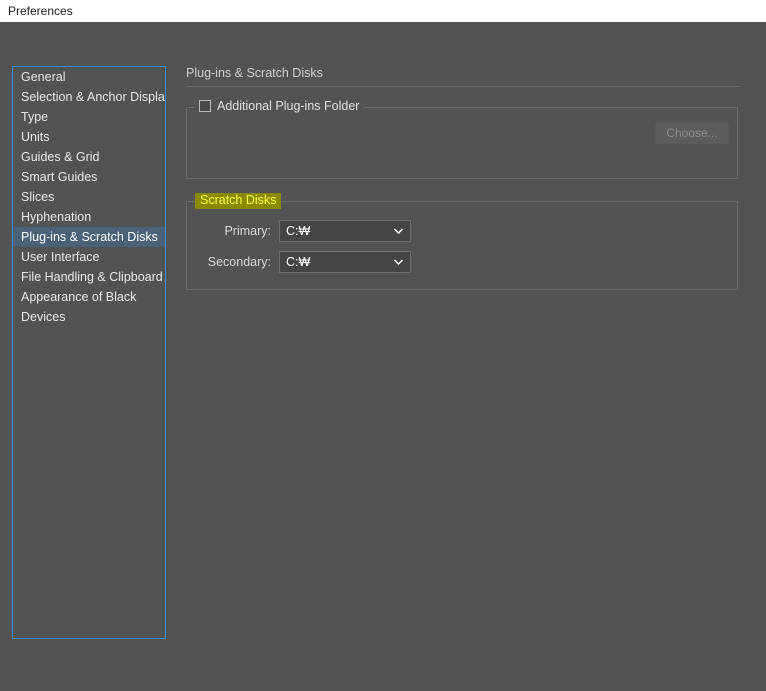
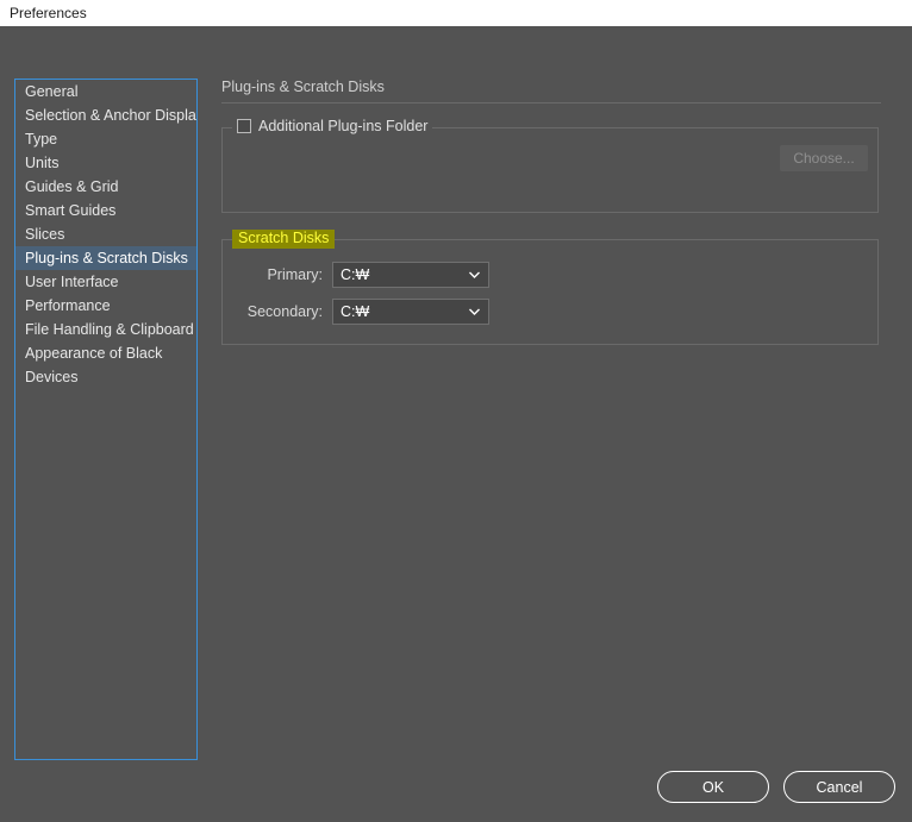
  Preferences
  General
  Selection & Anchor Displa
  Type
  Units
  Guides & Grid
  Smart Guides
  Slices
- Hyphenation
  Plug-ins & Scratch Disks
  User Interface
+ Performance
  File Handling & Clipboard
  Appearance of Black
  Devices
  Plug-ins & Scratch Disks
  Additional Plug-ins Folder
  Choose...
  Scratch Disks
  Primary:
  C:₩
  Secondary:
  C:₩
+ OK
+ Cancel
